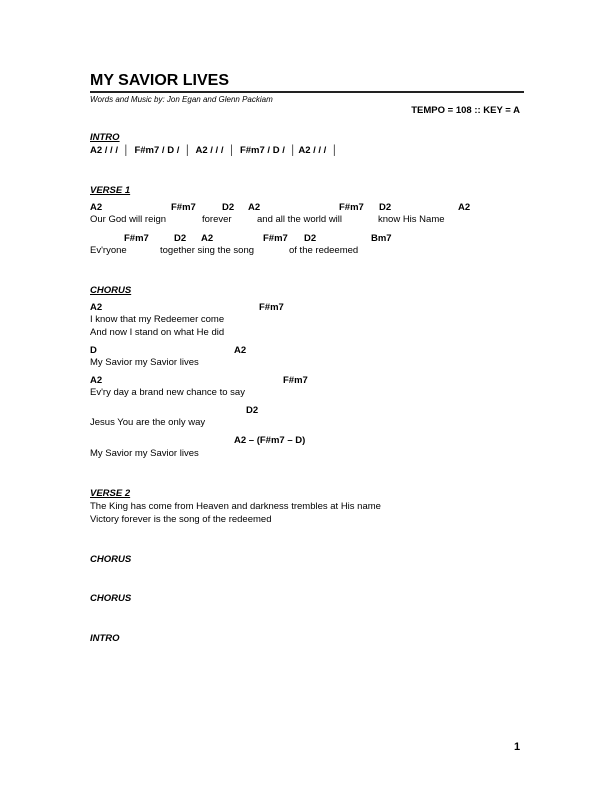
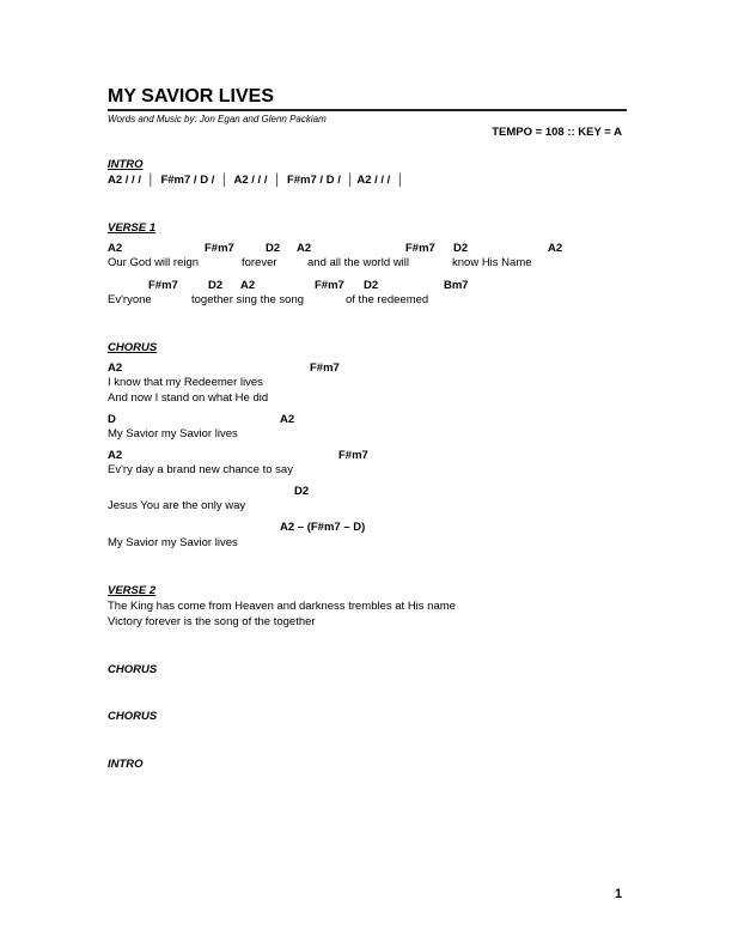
  MY SAVIOR LIVES
  Words and Music by: Jon Egan and Glenn Packiam
  TEMPO = 108 :: KEY = A
  INTRO
  A2 / / / │ F#m7 / D / │ A2 / / / │ F#m7 / D / │ A2 / / / │
  VERSE 1
  A2
  F#m7
  D2
  A2
  F#m7
  D2
  A2
  Our God will reign
  forever
  and all the world will
  know His Name
  F#m7
  D2
  A2
  F#m7
  D2
  Bm7
  Ev'ryone
  together sing the song
  of the redeemed
  CHORUS
  A2
  F#m7
- I know that my Redeemer come
+ I know that my Redeemer lives
  And now I stand on what He did
  D
  A2
  My Savior my Savior lives
  A2
  F#m7
  Ev'ry day a brand new chance to say
  D2
  Jesus You are the only way
  A2 – (F#m7 – D)
  My Savior my Savior lives
  VERSE 2
  The King has come from Heaven and darkness trembles at His name
- Victory forever is the song of the redeemed
+ Victory forever is the song of the together
  CHORUS
  CHORUS
  INTRO
  1
